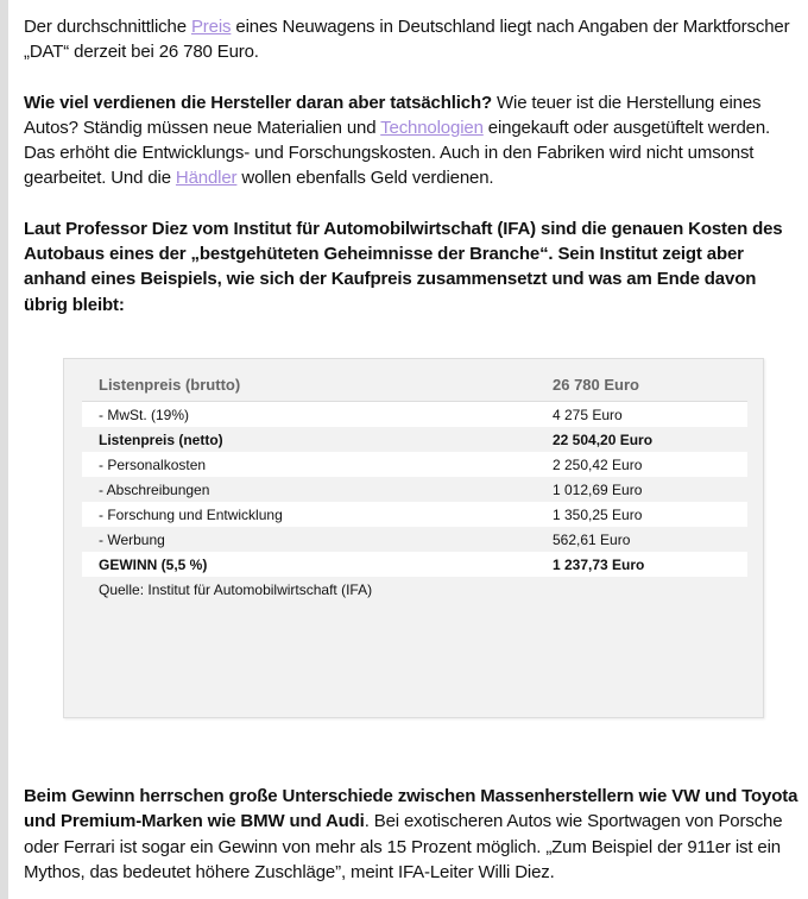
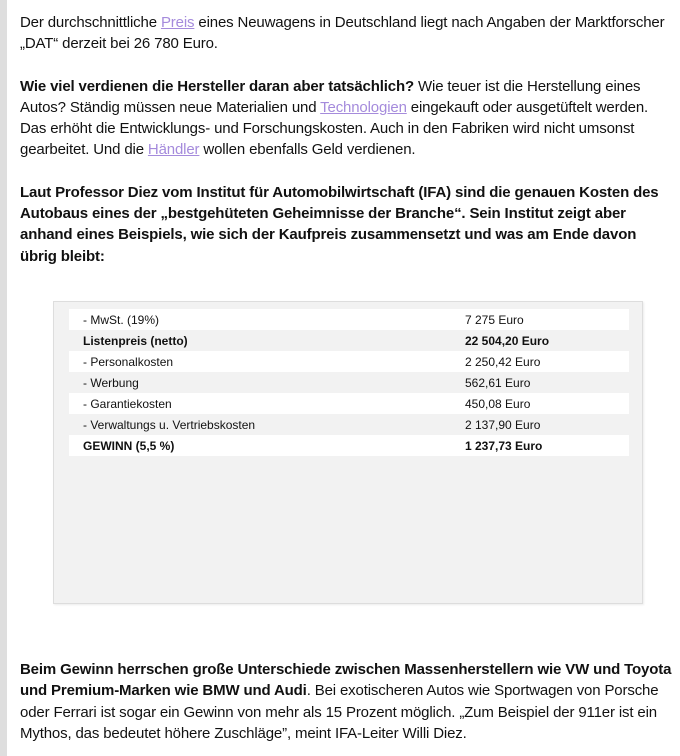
  Der durchschnittliche Preis eines Neuwagens in Deutschland liegt nach Angaben der Marktforscher „DAT“ derzeit bei 26 780 Euro.
  Wie viel verdienen die Hersteller daran aber tatsächlich? Wie teuer ist die Herstellung eines Autos? Ständig müssen neue Materialien und Technologien eingekauft oder ausgetüftelt werden. Das erhöht die Entwicklungs- und Forschungskosten. Auch in den Fabriken wird nicht umsonst gearbeitet. Und die Händler wollen ebenfalls Geld verdienen.
  Laut Professor Diez vom Institut für Automobilwirtschaft (IFA) sind die genauen Kosten des Autobaus eines der „bestgehüteten Geheimnisse der Branche“. Sein Institut zeigt aber anhand eines Beispiels, wie sich der Kaufpreis zusammensetzt und was am Ende davon übrig bleibt:
- Listenpreis (brutto)	26 780 Euro
- - MwSt. (19%)	4 275 Euro
+ - MwSt. (19%)	7 275 Euro
  Listenpreis (netto)	22 504,20 Euro
  - Personalkosten	2 250,42 Euro
- - Abschreibungen	1 012,69 Euro
- - Forschung und Entwicklung	1 350,25 Euro
  - Werbung	562,61 Euro
+ - Garantiekosten	450,08 Euro
+ - Verwaltungs u. Vertriebskosten	2 137,90 Euro
  GEWINN (5,5 %)	1 237,73 Euro
- Quelle: Institut für Automobilwirtschaft (IFA)
  Beim Gewinn herrschen große Unterschiede zwischen Massenherstellern wie VW und Toyota und Premium-Marken wie BMW und Audi. Bei exotischeren Autos wie Sportwagen von Porsche oder Ferrari ist sogar ein Gewinn von mehr als 15 Prozent möglich. „Zum Beispiel der 911er ist ein Mythos, das bedeutet höhere Zuschläge”, meint IFA-Leiter Willi Diez.
